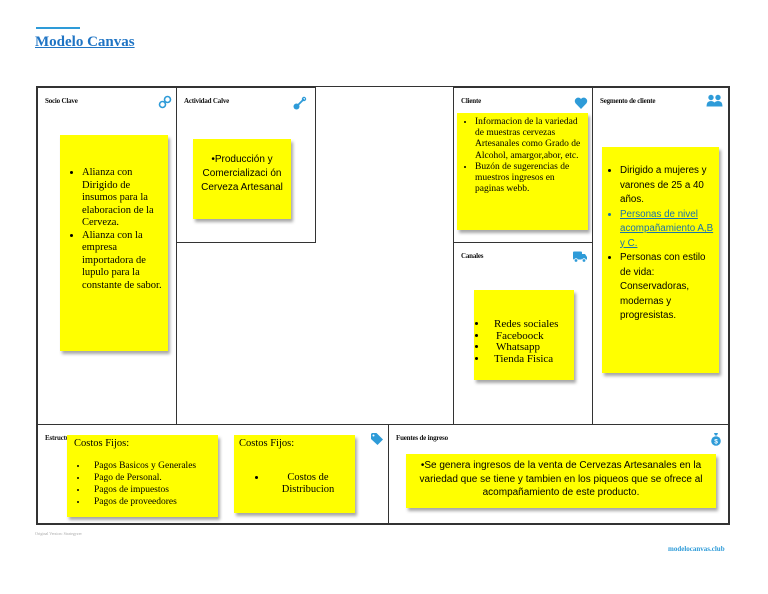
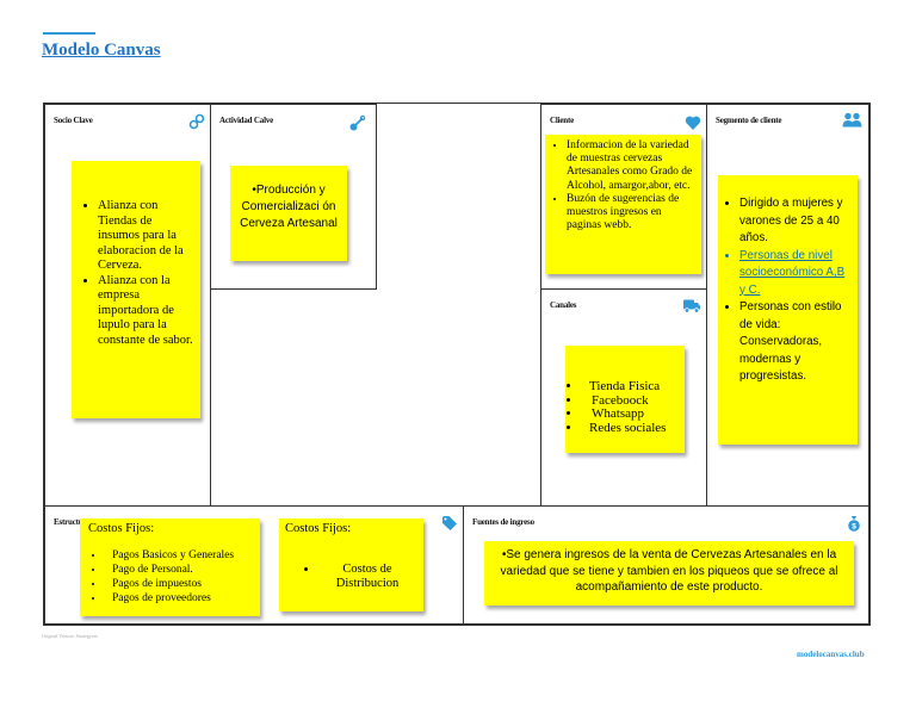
  Modelo Canvas
  Socio Clave
- Alianza con Dirigido de insumos para la elaboracion de la Cerveza.
+ Alianza con Tiendas de insumos para la elaboracion de la Cerveza.
  Alianza con la empresa importadora de lupulo para la constante de sabor.
  Actividad Calve
  •Producción y Comercializaci ón Cerveza Artesanal
  Cliente
  Informacion de la variedad de muestras cervezas Artesanales como Grado de Alcohol, amargor,abor, etc.
  Buzón de sugerencias de muestros ingresos en paginas webb.
  Canales
- Redes sociales
+ Tienda Fisica
  Faceboock
  Whatsapp
- Tienda Fisica
+ Redes sociales
  Segmento de cliente
  Dirigido a mujeres y varones de 25 a 40 años.
- Personas de nivel acompañamiento A,B y C.
+ Personas de nivel socioeconómico A,B y C.
  Personas con estilo de vida: Conservadoras, modernas y progresistas.
  Costos Fijos:
  Pagos Basicos y Generales
  Pago de Personal.
  Pagos de impuestos
  Pagos de proveedores
  Costos Fijos:
  Costos de Distribucion
  Fuentes de ingreso
  •Se genera ingresos de la venta de Cervezas Artesanales en la variedad que se tiene y tambien en los piqueos que se ofrece al acompañamiento de este producto.
  modelocanvas.club
